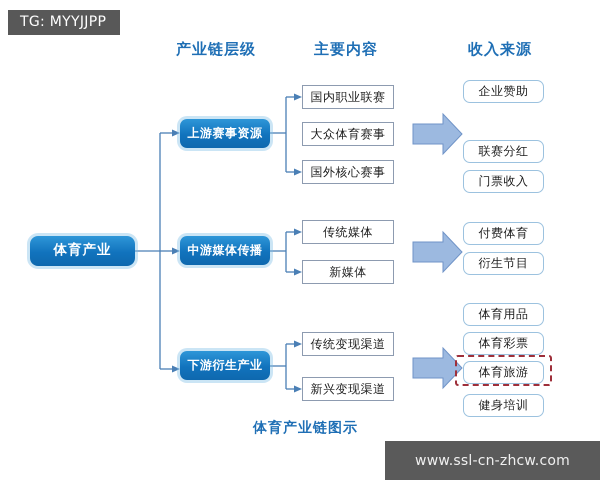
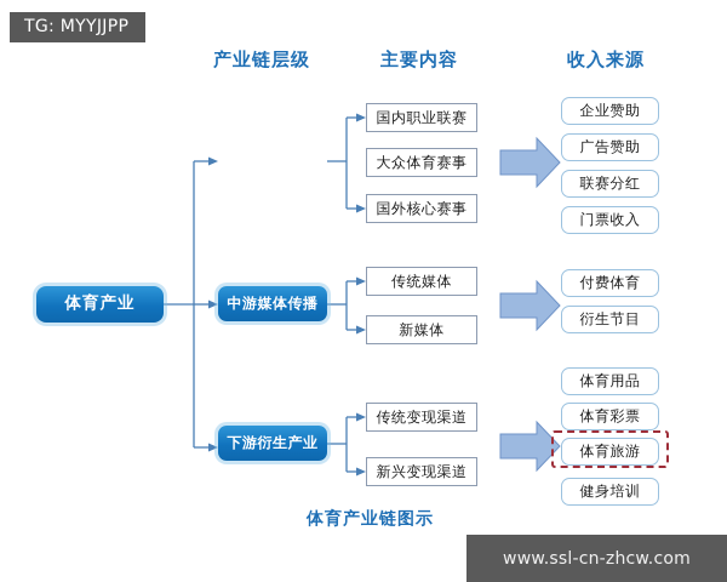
  产业链层级
  主要内容
  收入来源
  体育产业
- 上游赛事资源
  中游媒体传播
  下游衍生产业
  国内职业联赛
  大众体育赛事
  国外核心赛事
  传统媒体
  新媒体
  传统变现渠道
  新兴变现渠道
  企业赞助
+ 广告赞助
  联赛分红
  门票收入
  付费体育
  衍生节目
  体育用品
  体育彩票
  体育旅游
  健身培训
  体育产业链图示
  TG: MYYJJPP
  www.ssl-cn-zhcw.com
